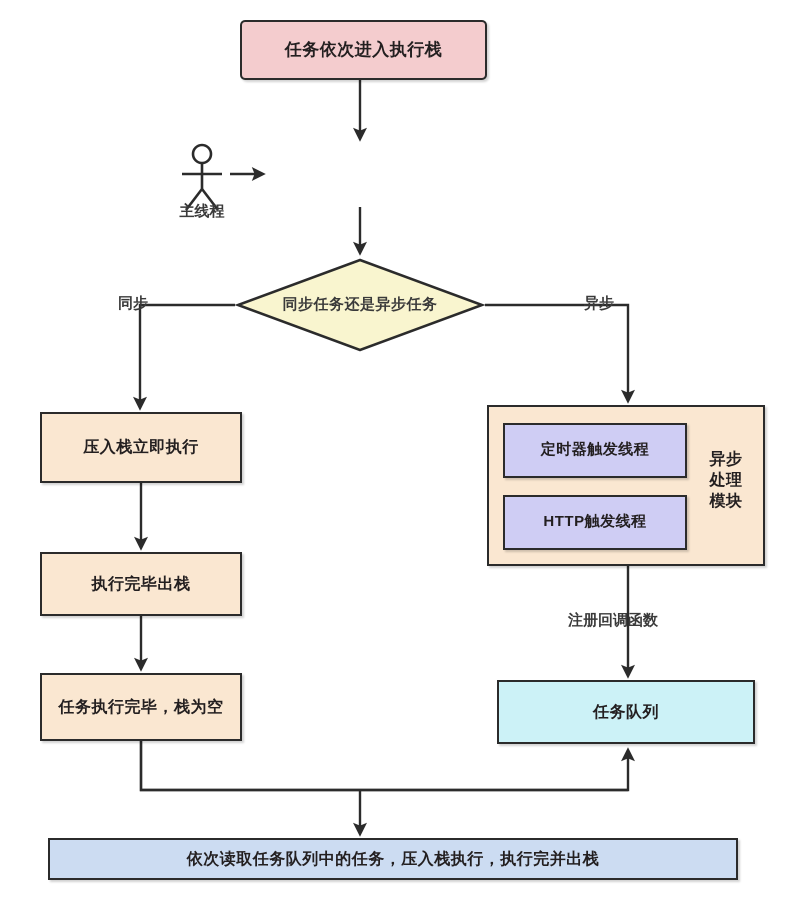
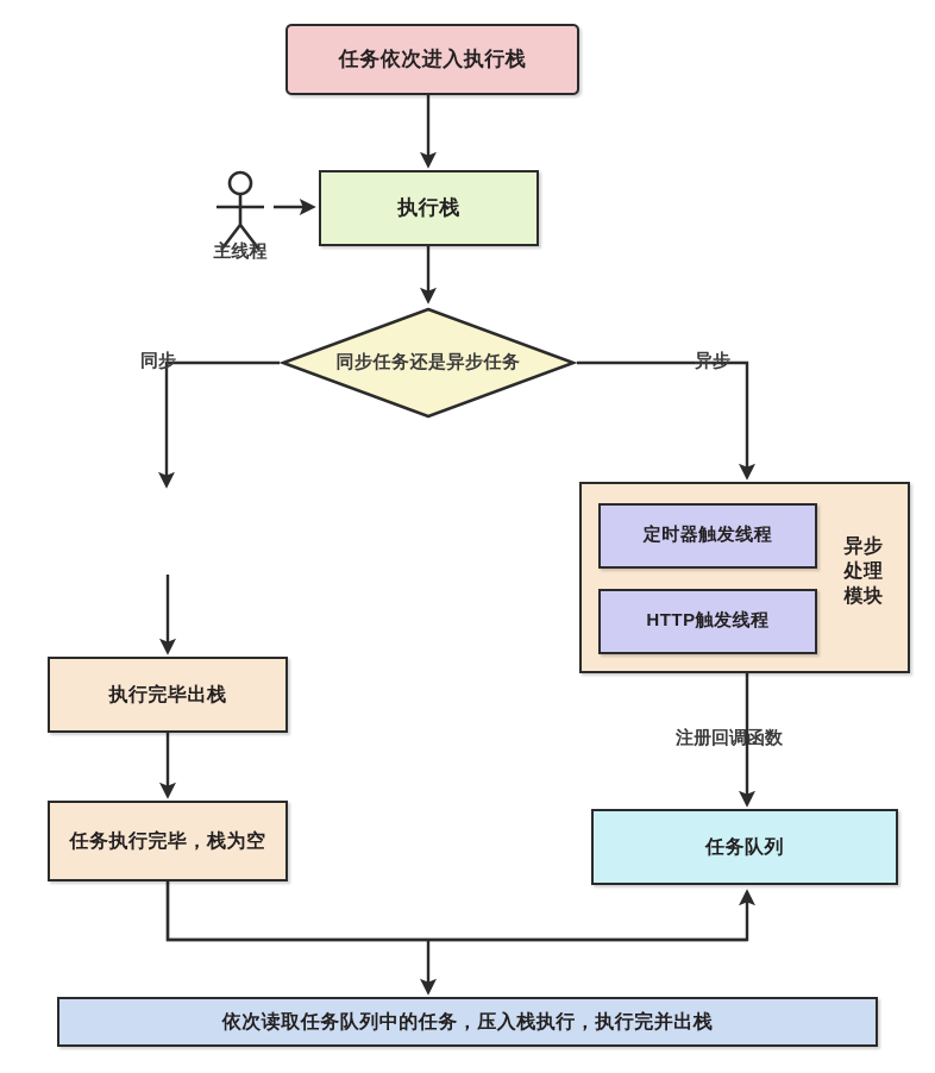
  主线程
  任务依次进入执行栈
+ 执行栈
  同步任务还是异步任务
  同步
  异步
  注册回调函数
- 压入栈立即执行
  执行完毕出栈
  任务执行完毕，栈为空
  定时器触发线程
  HTTP触发线程
  异步
  处理
  模块
  任务队列
  依次读取任务队列中的任务，压入栈执行，执行完并出栈
